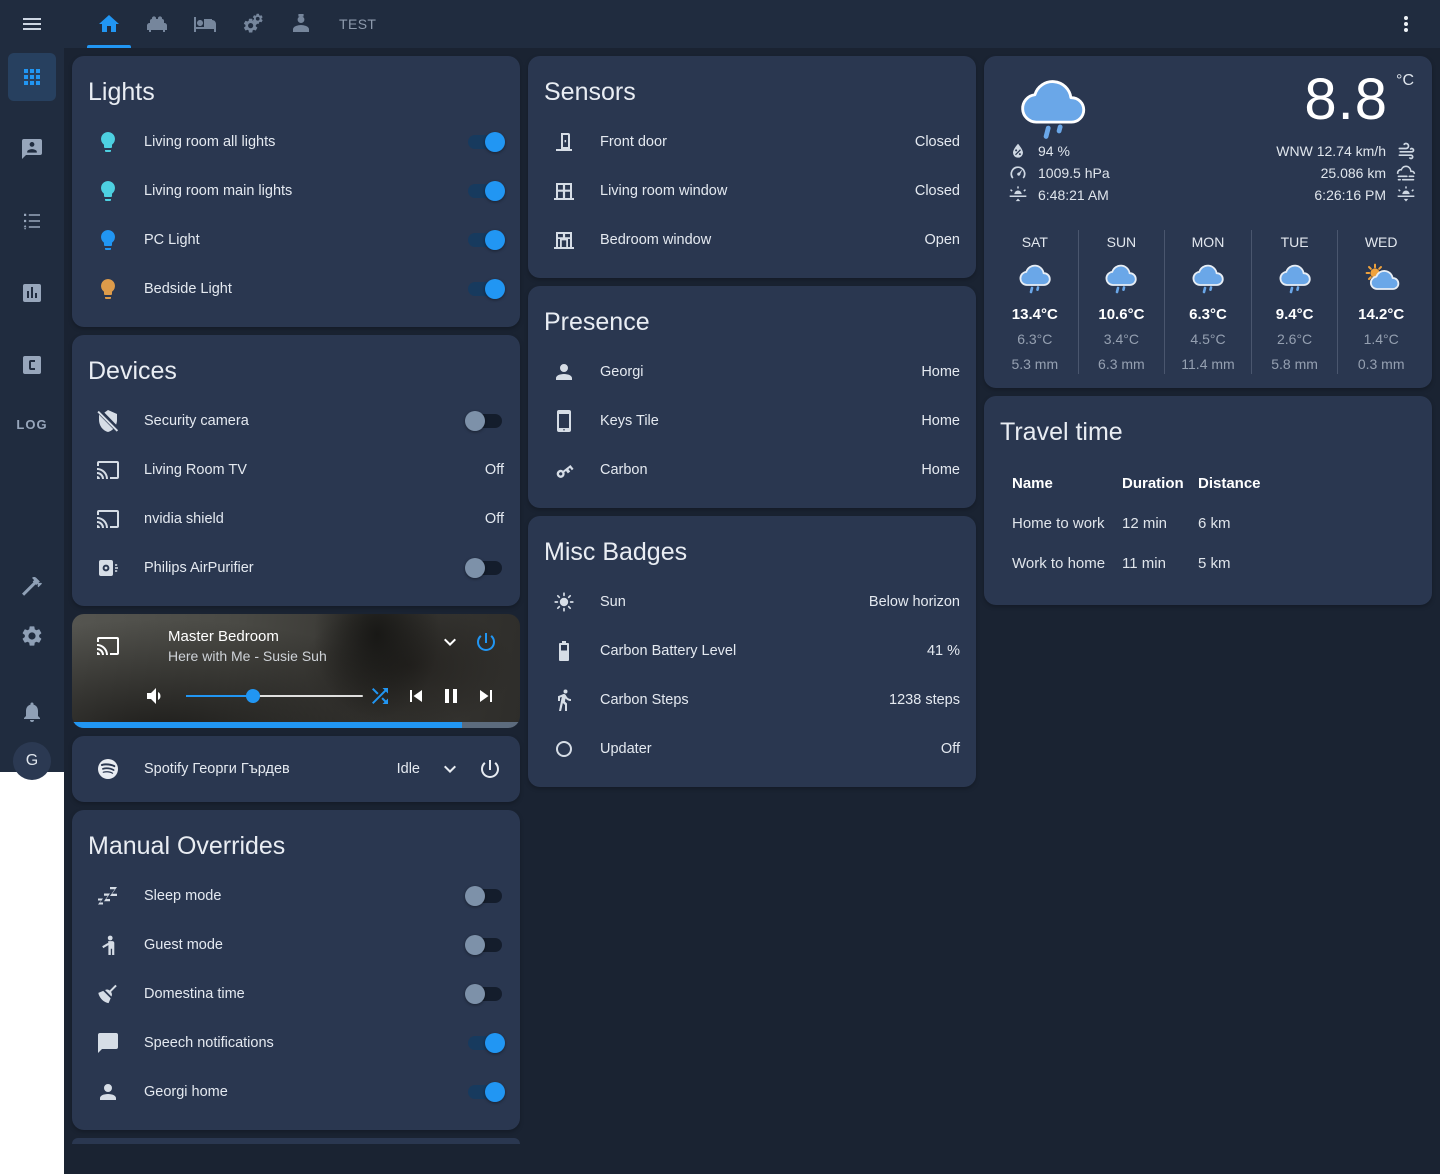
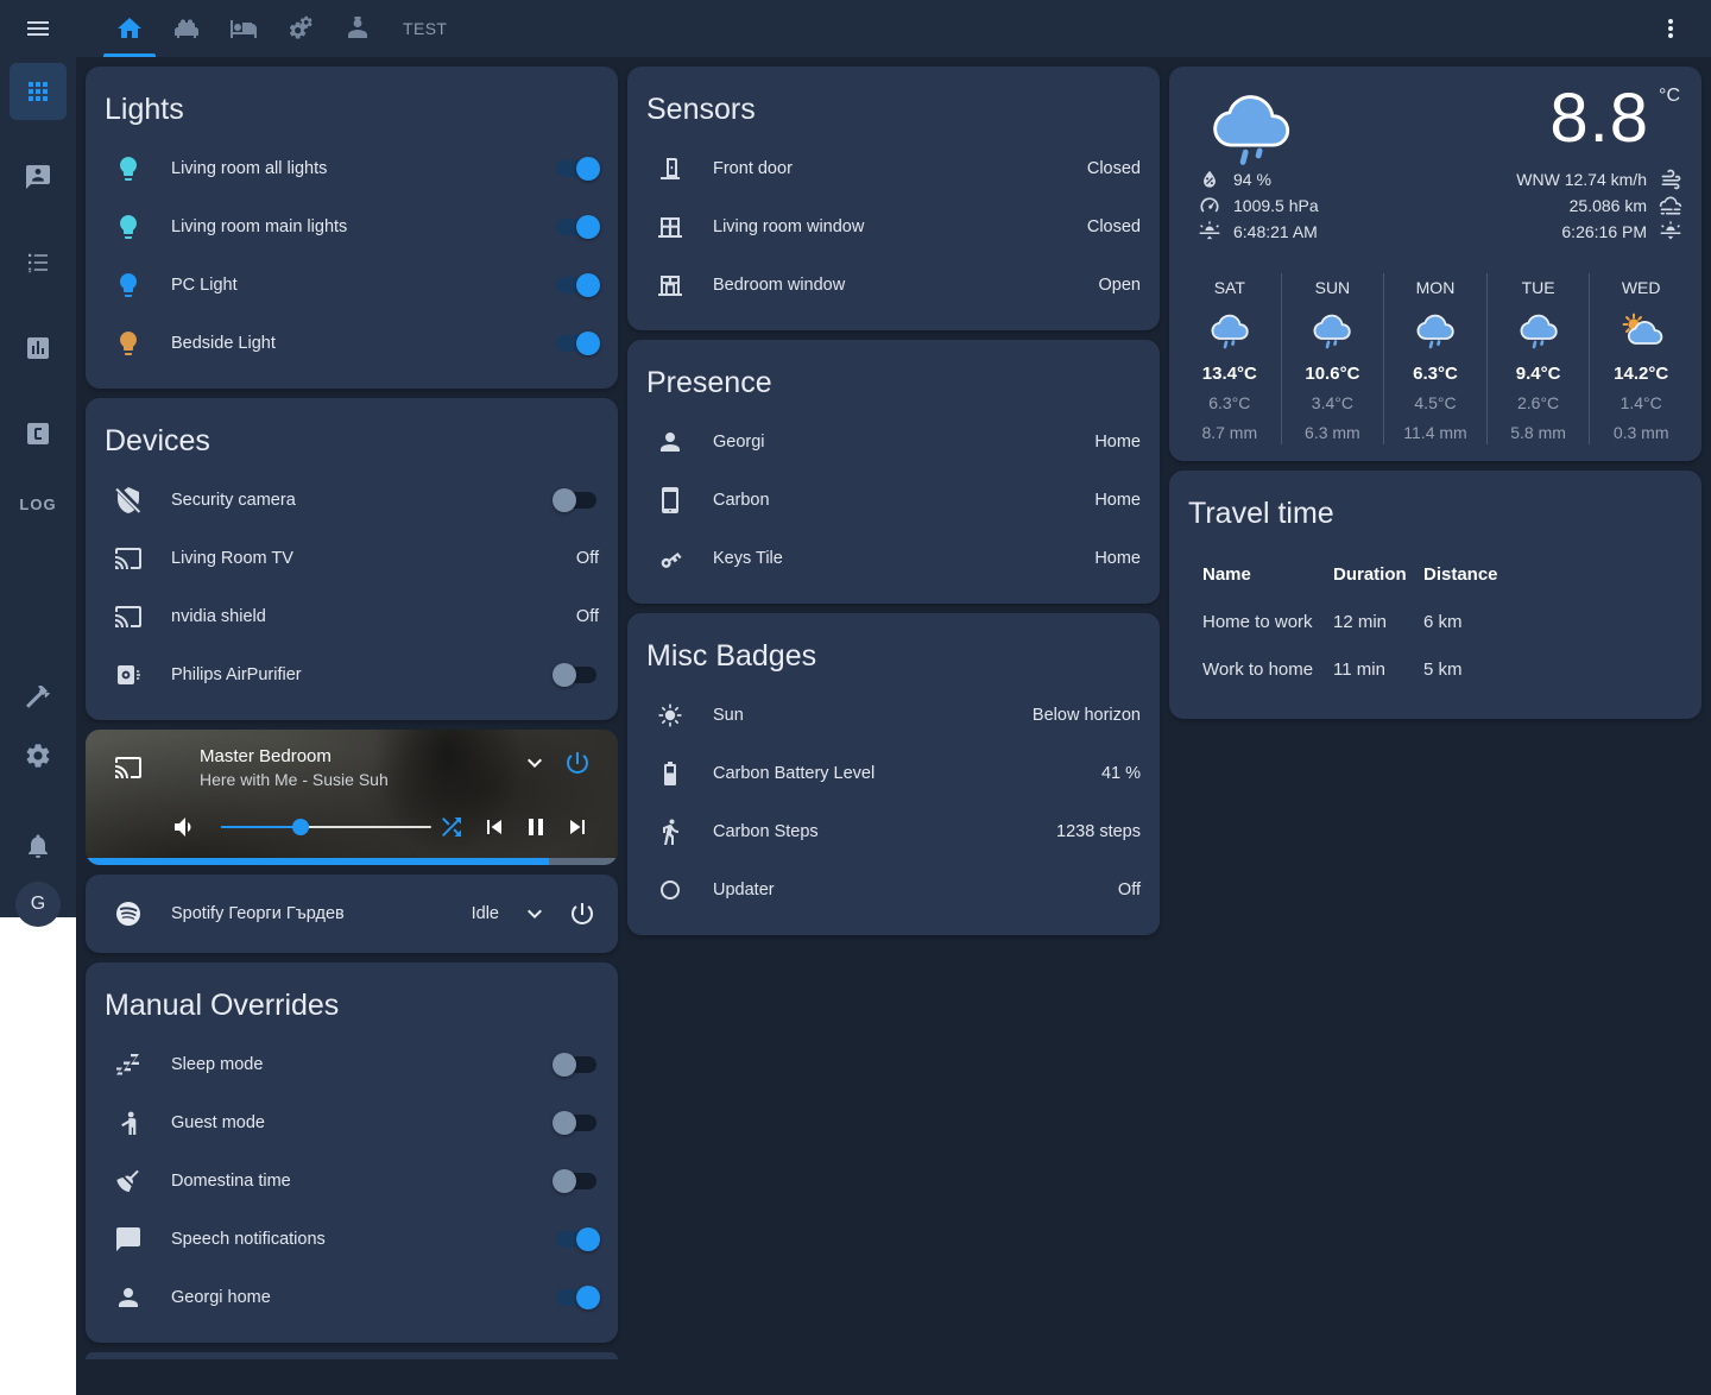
  TEST
  LOG
  G
  Lights
  Living room all lights
  Living room main lights
  PC Light
  Bedside Light
  Devices
  Security camera
  Living Room TV
  Off
  nvidia shield
  Off
  Philips AirPurifier
  Master Bedroom
  Here with Me - Susie Suh
  Spotify Георги Гърдев
  Idle
  Manual Overrides
  Sleep mode
  Guest mode
  Domestina time
  Speech notifications
  Georgi home
  Sensors
  Front door
  Closed
  Living room window
  Closed
  Bedroom window
  Open
  Presence
  Georgi
  Home
- Keys Tile
+ Carbon
  Home
- Carbon
+ Keys Tile
  Home
  Misc Badges
  Sun
  Below horizon
  Carbon Battery Level
  41 %
  Carbon Steps
  1238 steps
  Updater
  Off
  8.8
  °C
  94 %
  1009.5 hPa
  6:48:21 AM
  WNW 12.74 km/h
  25.086 km
  6:26:16 PM
  SAT
  13.4°C
  6.3°C
- 5.3 mm
+ 8.7 mm
  SUN
  10.6°C
  3.4°C
  6.3 mm
  MON
  6.3°C
  4.5°C
  11.4 mm
  TUE
  9.4°C
  2.6°C
  5.8 mm
  WED
  14.2°C
  1.4°C
  0.3 mm
  Travel time
  Name
  Duration
  Distance
  Home to work
  12 min
  6 km
  Work to home
  11 min
  5 km
